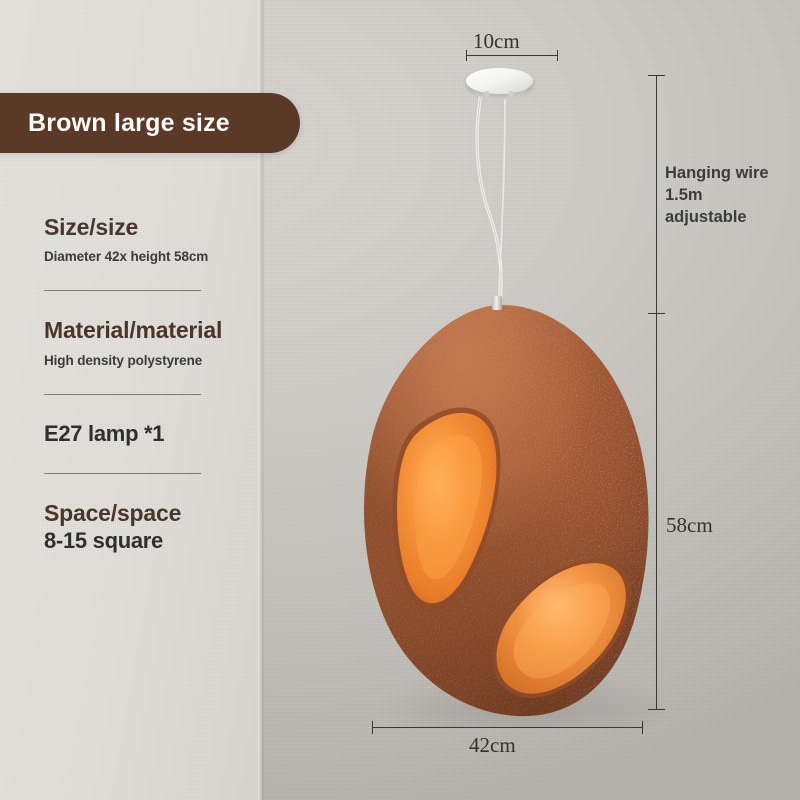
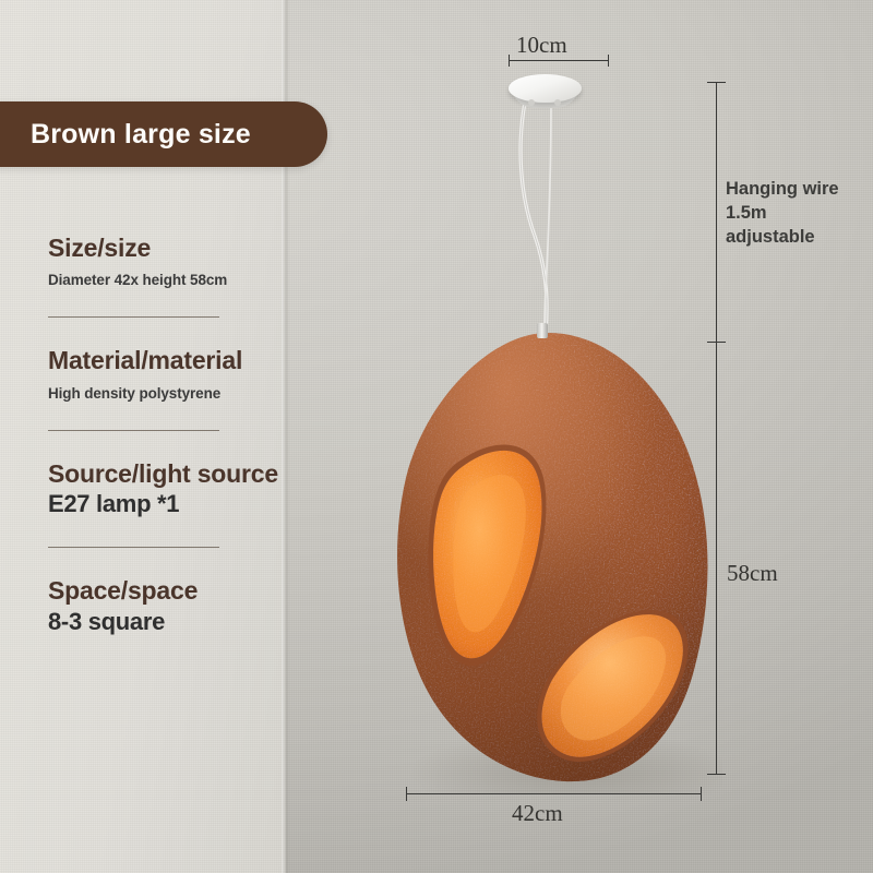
  Brown large size
  Size/size
  Diameter 42x height 58cm
  Material/material
  High density polystyrene
+ Source/light source
  E27 lamp *1
  Space/space
- 8-15 square
+ 8-3 square
  10cm
  Hanging wire
  1.5m
  adjustable
  58cm
  42cm
